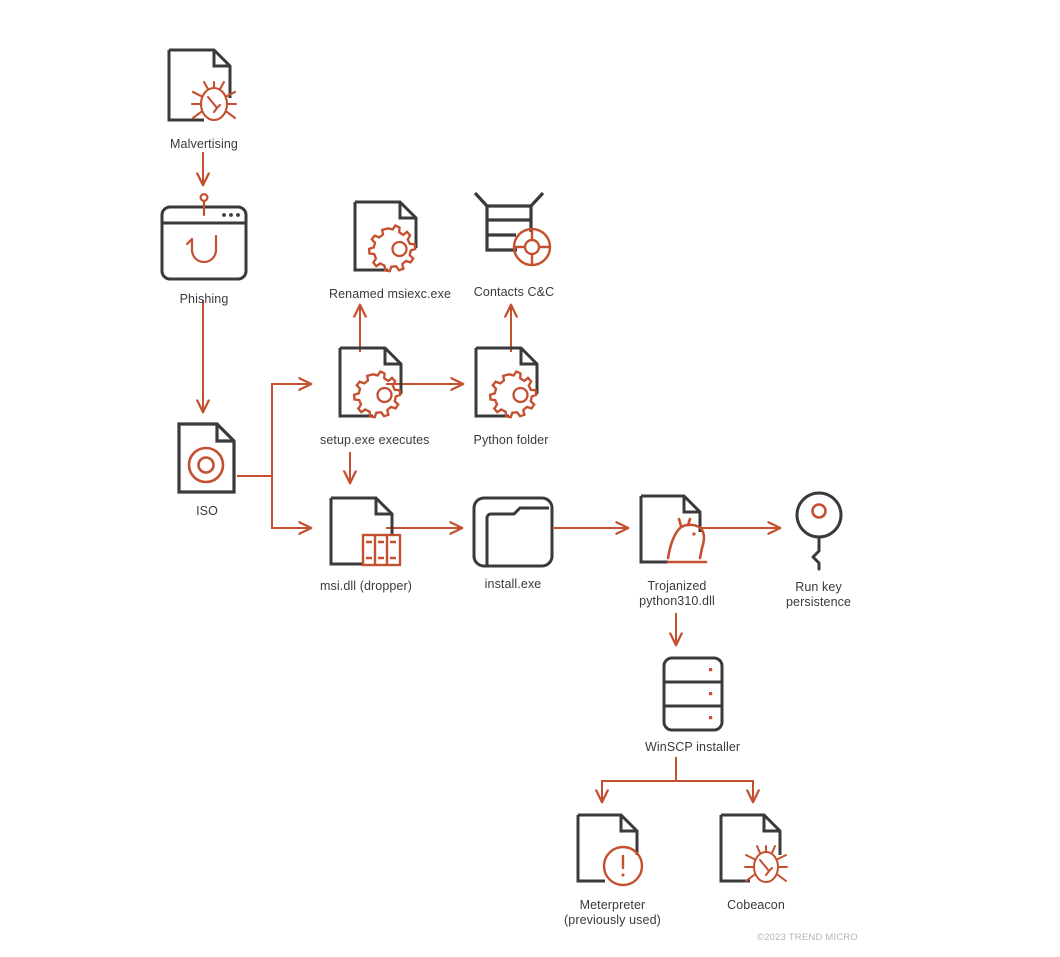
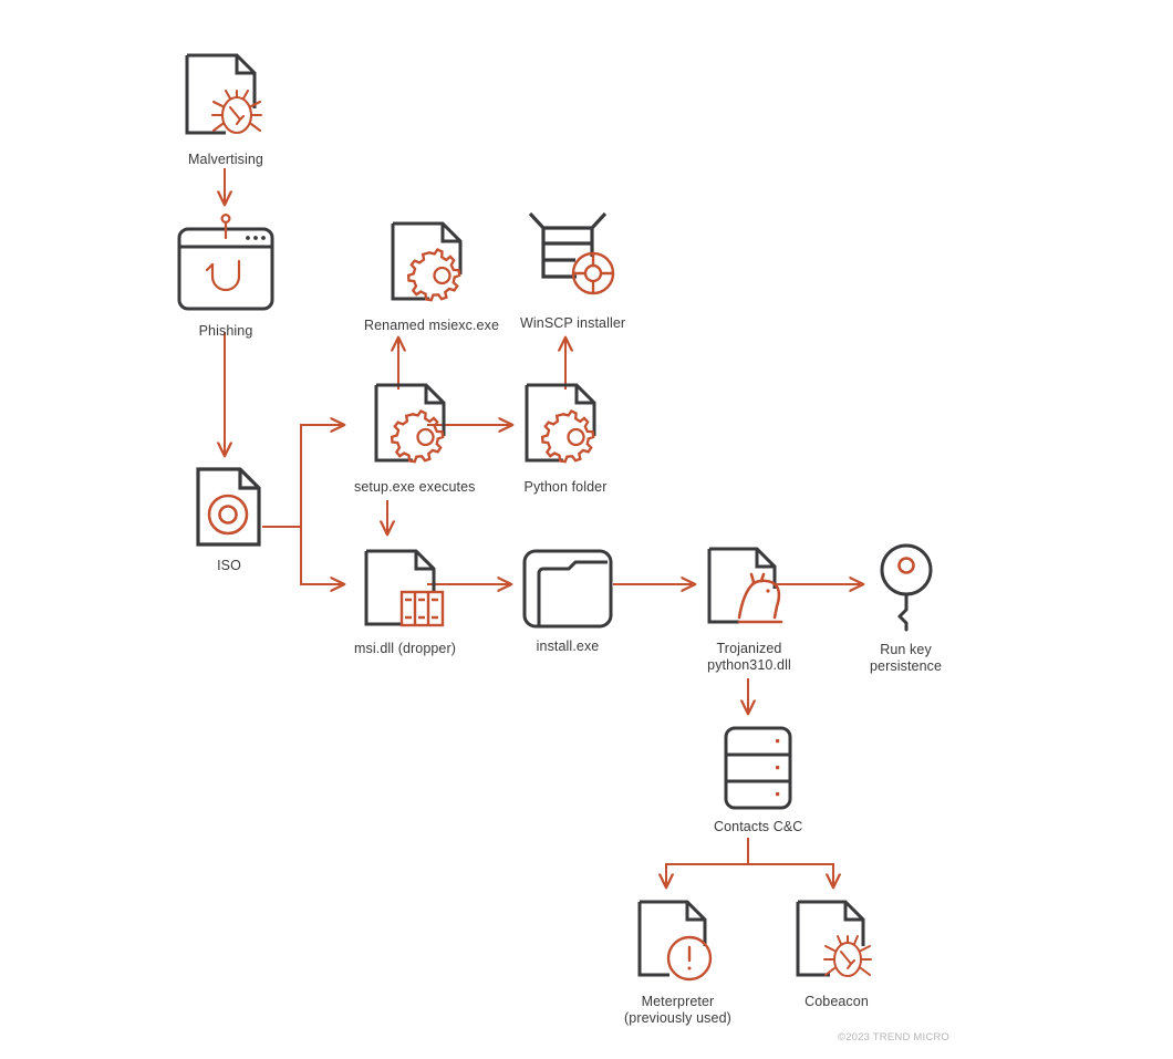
  Malvertising
  Phishing
  ISO
  Renamed msiexc.exe
- Contacts C&C
+ WinSCP installer
  setup.exe executes
  Python folder
  msi.dll (dropper)
  install.exe
  Trojanized
  python310.dll
  Run key
  persistence
- WinSCP installer
+ Contacts C&C
  Meterpreter
  (previously used)
  Cobeacon
  ©2023 TREND MICRO
